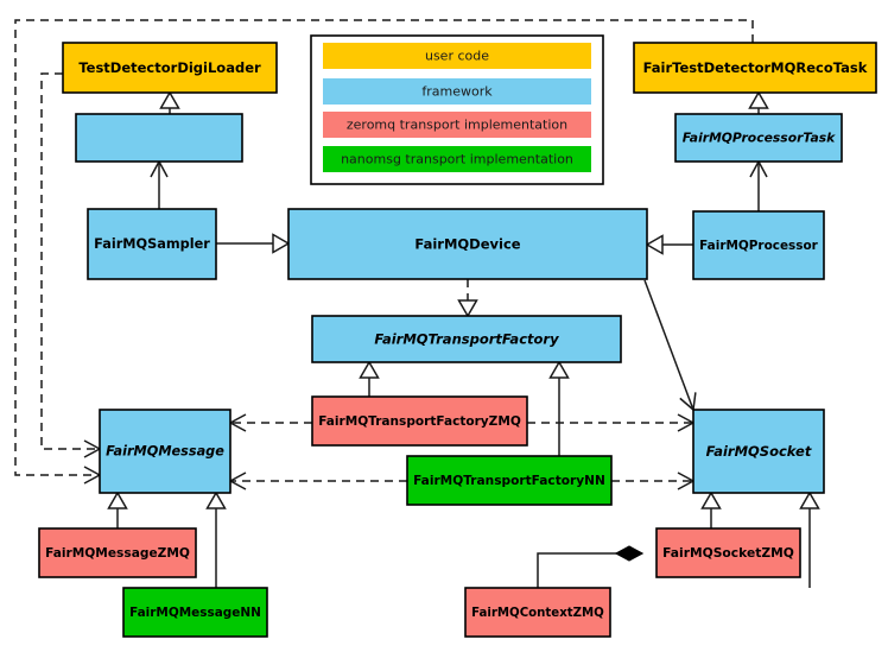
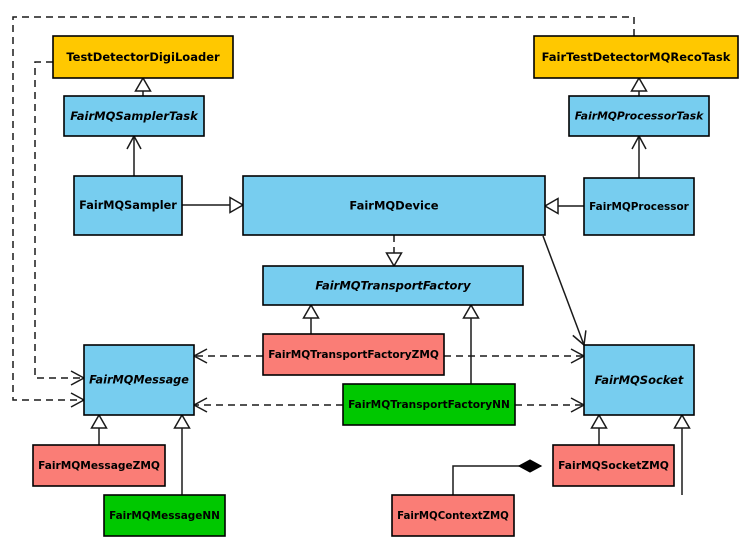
  TestDetectorDigiLoader
+ FairMQSamplerTask
  FairMQSampler
  FairMQDevice
  FairMQProcessor
  FairTestDetectorMQRecoTask
  FairMQProcessorTask
  FairMQTransportFactory
  FairMQTransportFactoryZMQ
  FairMQTransportFactoryNN
  FairMQMessage
  FairMQSocket
  FairMQMessageZMQ
  FairMQMessageNN
  FairMQContextZMQ
  FairMQSocketZMQ
- user code
- framework
- zeromq transport implementation
- nanomsg transport implementation
